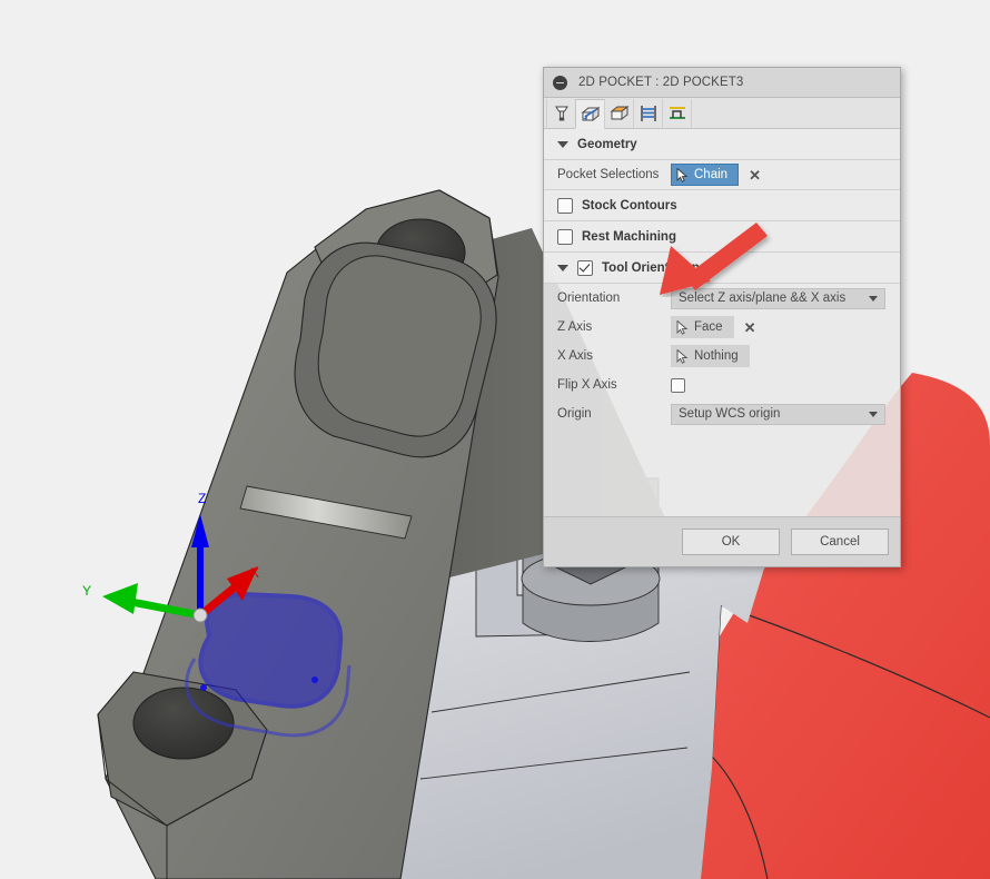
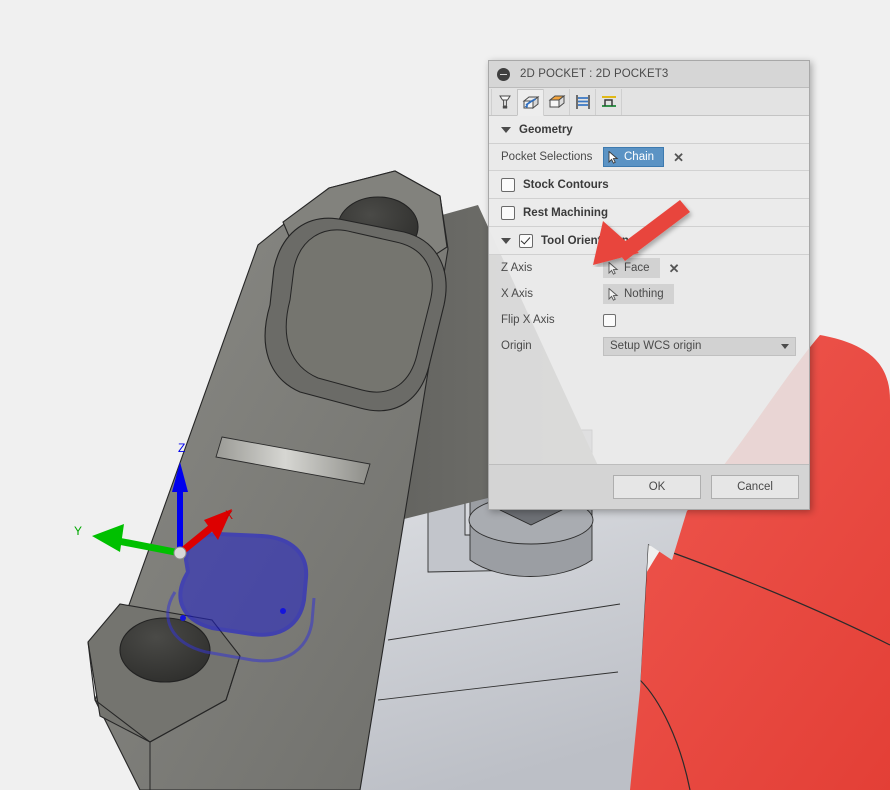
  Z
  Y
  X
  2D POCKET : 2D POCKET3
  Geometry
  Pocket Selections
  Chain
  ✕
  Stock Contours
  Rest Machining
- Orientation
- Select Z axis/plane && X axis
  Z Axis
  Face
  ✕
  X Axis
  Nothing
  Flip X Axis
  Origin
  Setup WCS origin
  OK
  Cancel
